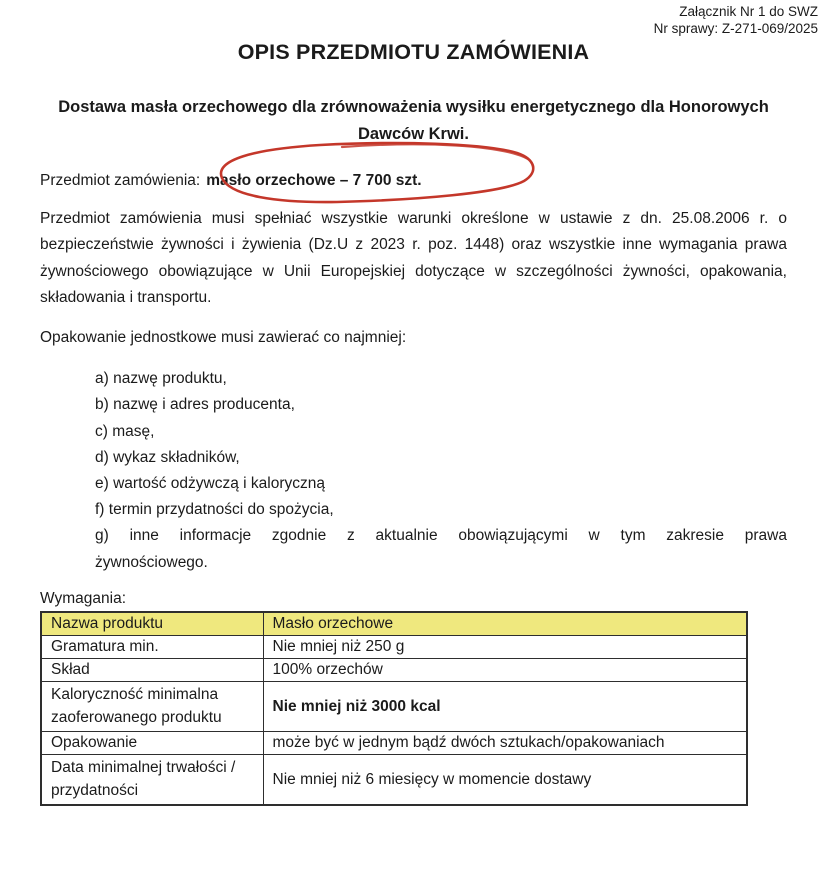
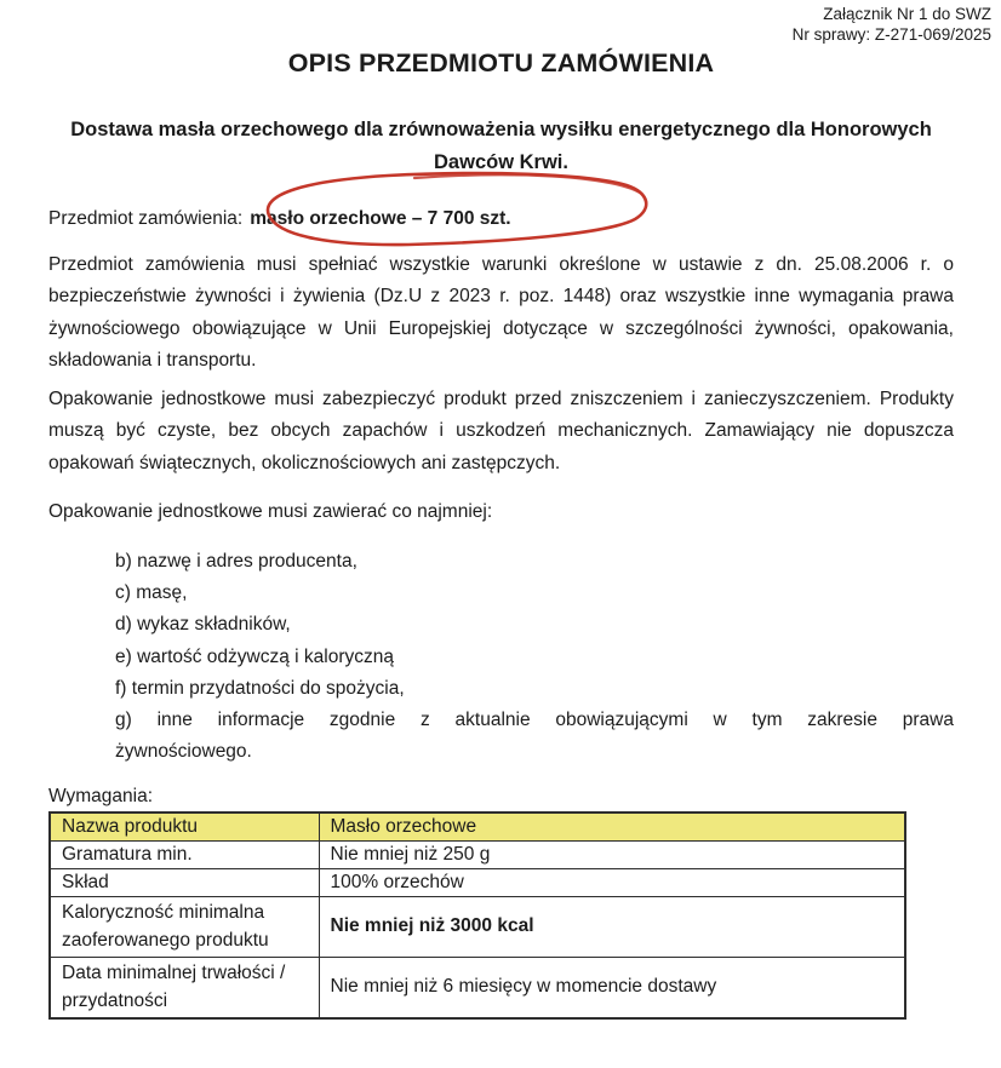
  Załącznik Nr 1 do SWZ
  Nr sprawy: Z-271-069/2025
  OPIS PRZEDMIOTU ZAMÓWIENIA
  Dostawa masła orzechowego dla zrównoważenia wysiłku energetycznego dla Honorowych Dawców Krwi.
  Przedmiot zamówienia: msło orzechowe – 7 700 szt.
  Przedmiot zamówienia musi spełniać wszystkie warunki określone w ustawie z dn. 25.08.2006 r. o bezpieczeństwie żywności i żywienia (Dz.U z 2023 r. poz. 1448) oraz wszystkie inne wymagania prawa żywnościowego obowiązujące w Unii Europejskiej dotyczące w szczególności żywności, opakowania, składowania i transportu.
+ Opakowanie jednostkowe musi zabezpieczyć produkt przed zniszczeniem i zanieczyszczeniem. Produkty muszą być czyste, bez obcych zapachów i uszkodzeń mechanicznych. Zamawiający nie dopuszcza opakowań świątecznych, okolicznościowych ani zastępczych.
  Opakowanie jednostkowe musi zawierać co najmniej:
- a) nazwę produktu,
  b) nazwę i adres producenta,
  c) masę,
  d) wykaz składników,
  e) wartość odżywczą i kaloryczną
  f) termin przydatności do spożycia,
  g) inne informacje zgodnie z aktualnie obowiązującymi w tym zakresie prawa
  żywnościowego.
  Wymagania:
  Nazwa produktu	Masło orzechowe
  Gramatura min.	Nie mniej niż 250 g
  Skład	100% orzechów
  Kaloryczność minimalna zaoferowanego produktu	Nie mniej niż 3000 kcal
- Opakowanie	może być w jednym bądź dwóch sztukach/opakowaniach
  Data minimalnej trwałości / przydatności	Nie mniej niż 6 miesięcy w momencie dostawy
